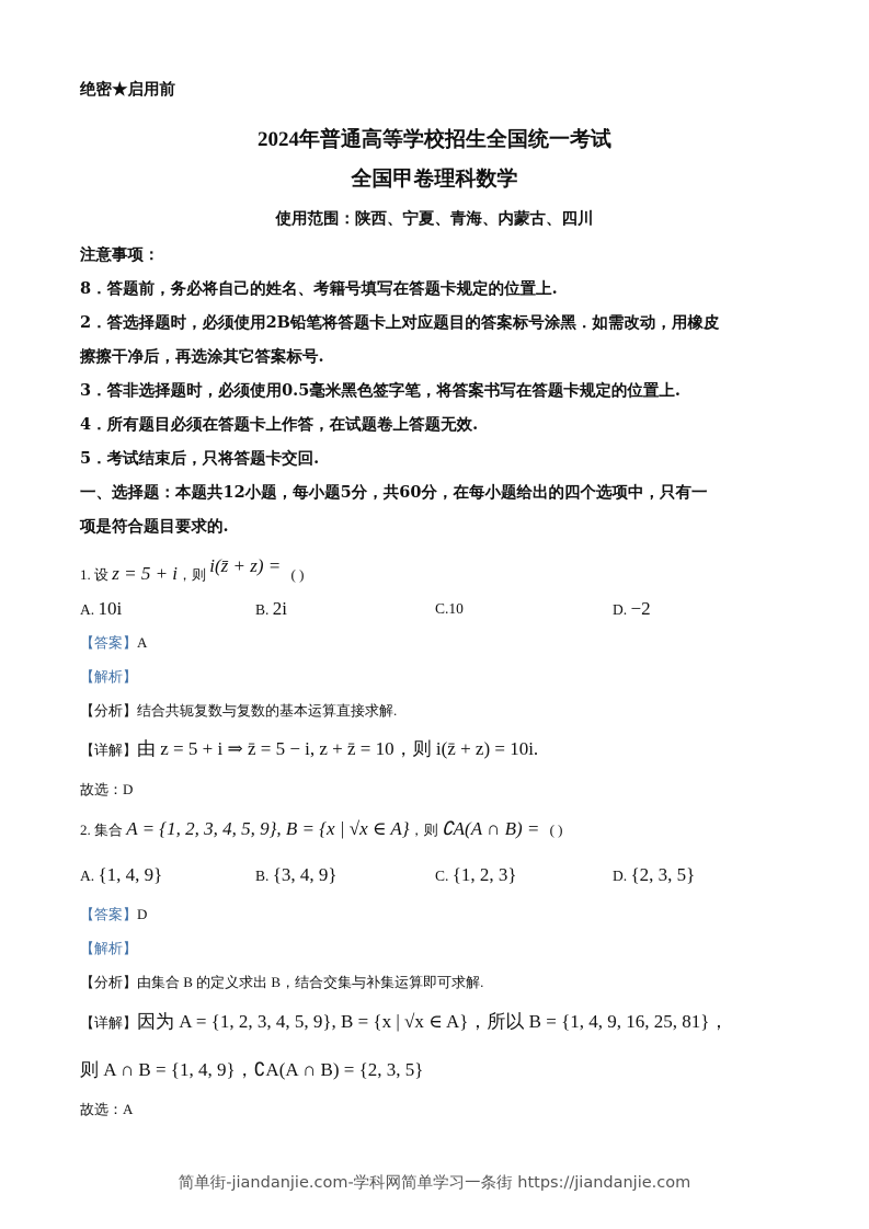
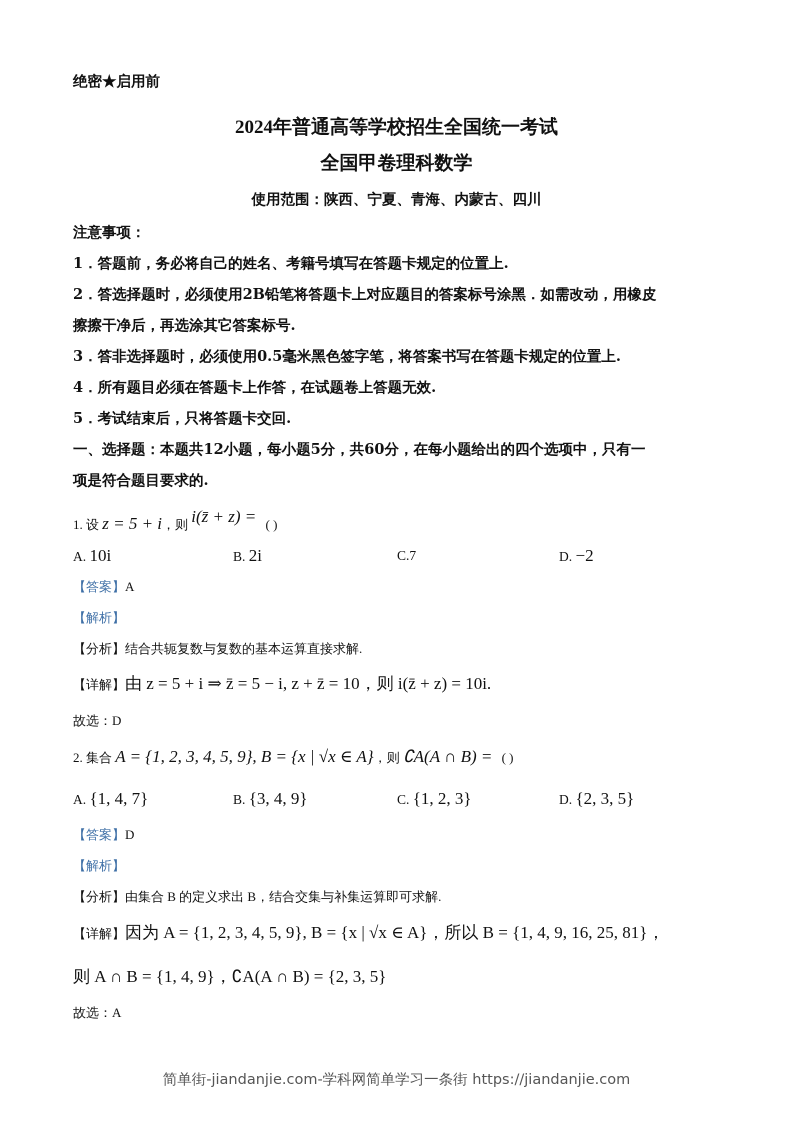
  绝密★启用前
  2024年普通高等学校招生全国统一考试
  全国甲卷理科数学
  使用范围：陕西、宁夏、青海、内蒙古、四川
  注意事项：
- 8．答题前，务必将自己的姓名、考籍号填写在答题卡规定的位置上.
+ 1．答题前，务必将自己的姓名、考籍号填写在答题卡规定的位置上.
  2．答选择题时，必须使用2B铅笔将答题卡上对应题目的答案标号涂黑．如需改动，用橡皮
  擦擦干净后，再选涂其它答案标号.
  3．答非选择题时，必须使用0.5毫米黑色签字笔，将答案书写在答题卡规定的位置上.
  4．所有题目必须在答题卡上作答，在试题卷上答题无效.
  5．考试结束后，只将答题卡交回.
  一、选择题：本题共12小题，每小题5分，共60分，在每小题给出的四个选项中，只有一
  项是符合题目要求的.
  1. 设 z = 5 + i，则 i(z̄ + z) = ( )
  A. 10i
  B. 2i
- C.10
+ C.7
  D. −2
  【答案】A
  【解析】
  【分析】结合共轭复数与复数的基本运算直接求解.
  【详解】由 z = 5 + i ⇒ z̄ = 5 − i, z + z̄ = 10，则 i(z̄ + z) = 10i.
  故选：D
  2. 集合 A = {1, 2, 3, 4, 5, 9}, B = {x | √x ∈ A}，则 ∁A(A ∩ B) = ( )
- A. {1, 4, 9}
+ A. {1, 4, 7}
  B. {3, 4, 9}
  C. {1, 2, 3}
  D. {2, 3, 5}
  【答案】D
  【解析】
  【分析】由集合 B 的定义求出 B，结合交集与补集运算即可求解.
  【详解】因为 A = {1, 2, 3, 4, 5, 9}, B = {x | √x ∈ A}，所以 B = {1, 4, 9, 16, 25, 81}，
  则 A ∩ B = {1, 4, 9}，∁A(A ∩ B) = {2, 3, 5}
  故选：A
  简单街-jiandanjie.com-学科网简单学习一条街 https://jiandanjie.com
